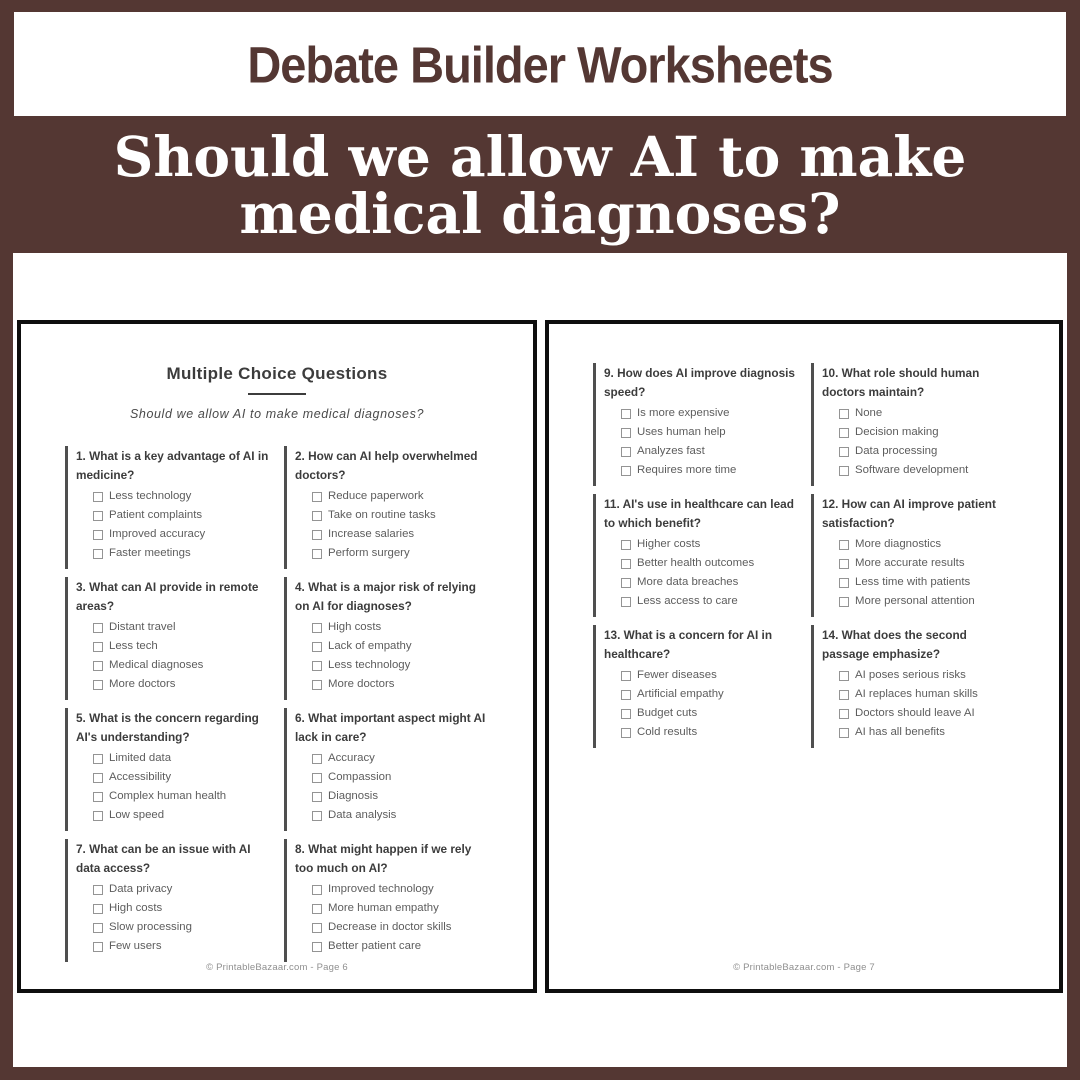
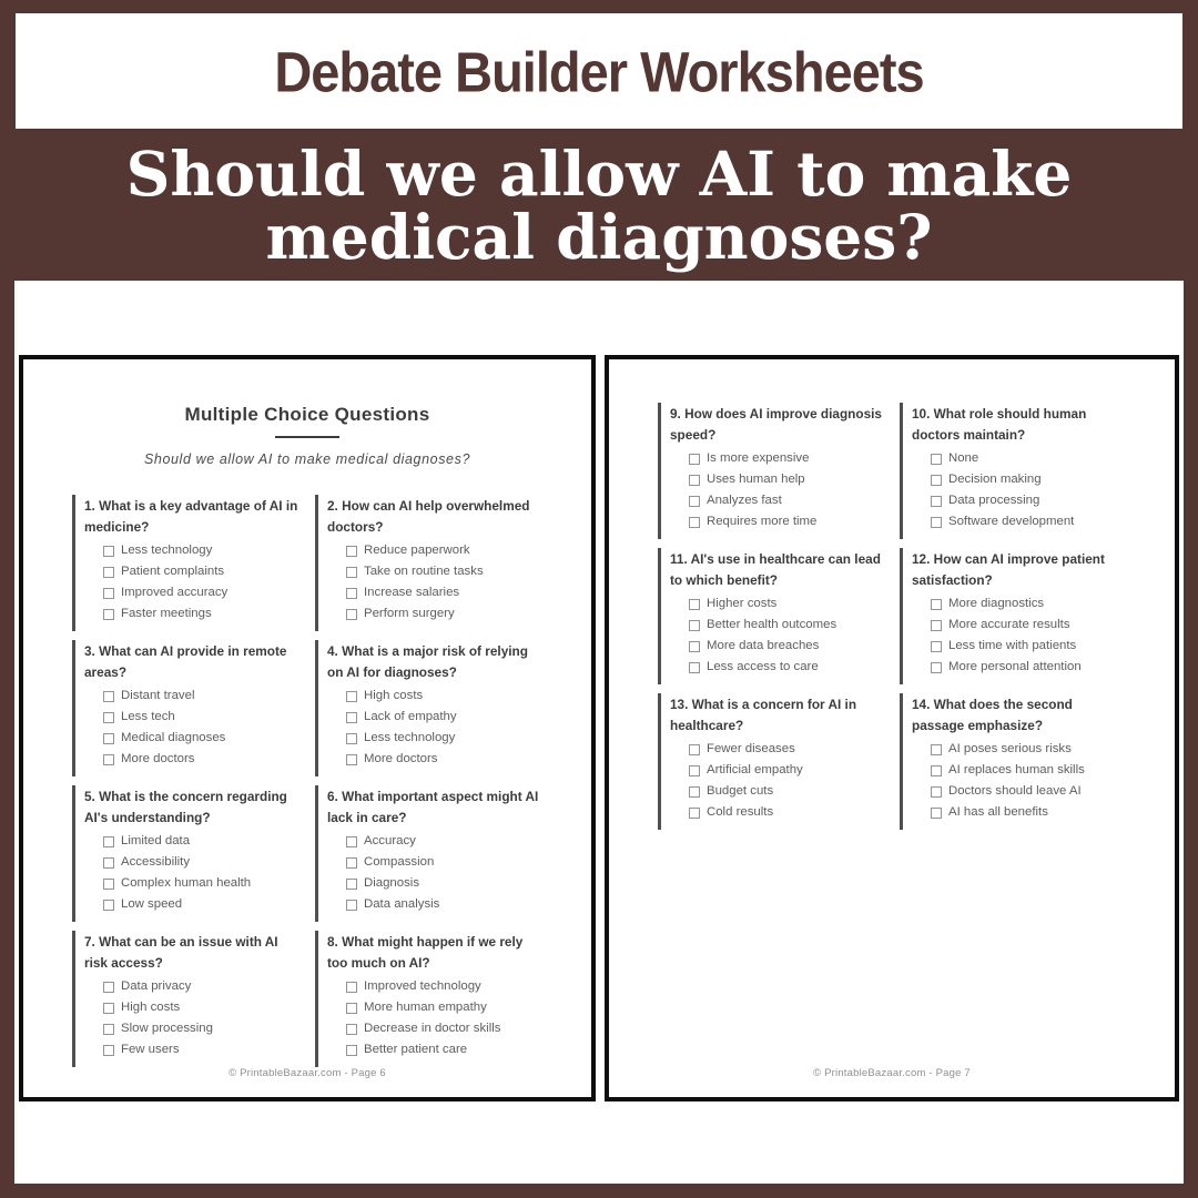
  Debate Builder Worksheets
  Should we allow AI to make
  medical diagnoses?
  Multiple Choice Questions
  Should we allow AI to make medical diagnoses?
  1. What is a key advantage of AI in medicine?
  Less technology
  Patient complaints
  Improved accuracy
  Faster meetings
  2. How can AI help overwhelmed doctors?
  Reduce paperwork
  Take on routine tasks
  Increase salaries
  Perform surgery
  3. What can AI provide in remote areas?
  Distant travel
  Less tech
  Medical diagnoses
  More doctors
  4. What is a major risk of relying on AI for diagnoses?
  High costs
  Lack of empathy
  Less technology
  More doctors
  5. What is the concern regarding AI's understanding?
  Limited data
  Accessibility
  Complex human health
  Low speed
  6. What important aspect might AI lack in care?
  Accuracy
  Compassion
  Diagnosis
  Data analysis
- 7. What can be an issue with AI data access?
+ 7. What can be an issue with AI risk access?
  Data privacy
  High costs
  Slow processing
  Few users
  8. What might happen if we rely too much on AI?
  Improved technology
  More human empathy
  Decrease in doctor skills
  Better patient care
  © PrintableBazaar.com - Page 6
  9. How does AI improve diagnosis speed?
  Is more expensive
  Uses human help
  Analyzes fast
  Requires more time
  10. What role should human doctors maintain?
  None
  Decision making
  Data processing
  Software development
  11. AI's use in healthcare can lead to which benefit?
  Higher costs
  Better health outcomes
  More data breaches
  Less access to care
  12. How can AI improve patient satisfaction?
  More diagnostics
  More accurate results
  Less time with patients
  More personal attention
  13. What is a concern for AI in healthcare?
  Fewer diseases
  Artificial empathy
  Budget cuts
  Cold results
  14. What does the second passage emphasize?
  AI poses serious risks
  AI replaces human skills
  Doctors should leave AI
  AI has all benefits
  © PrintableBazaar.com - Page 7
